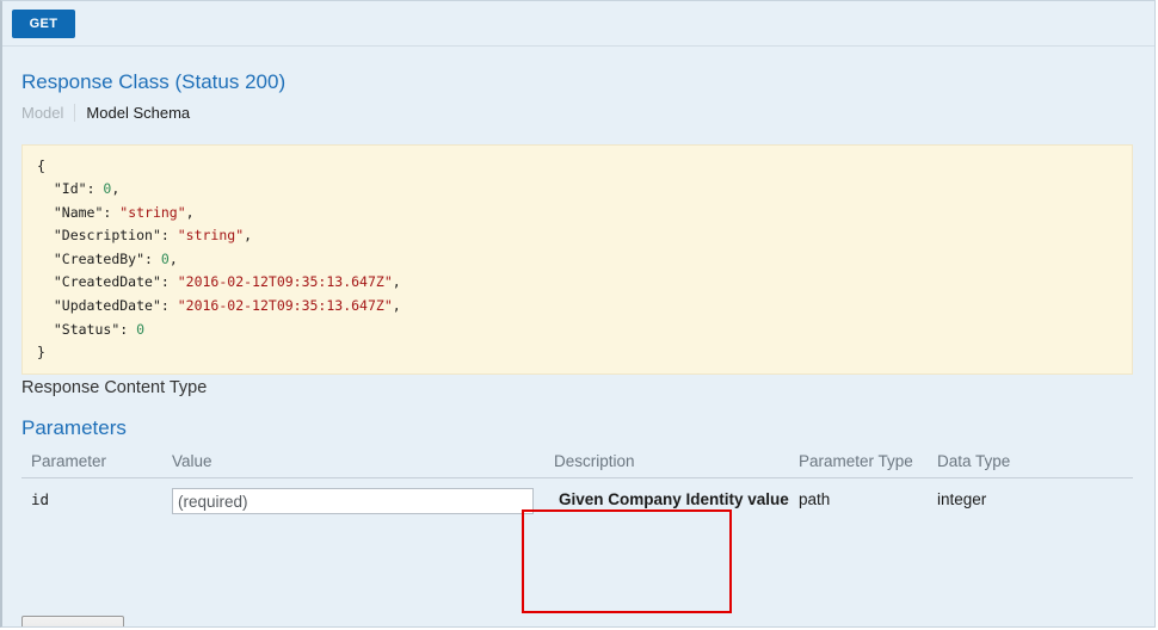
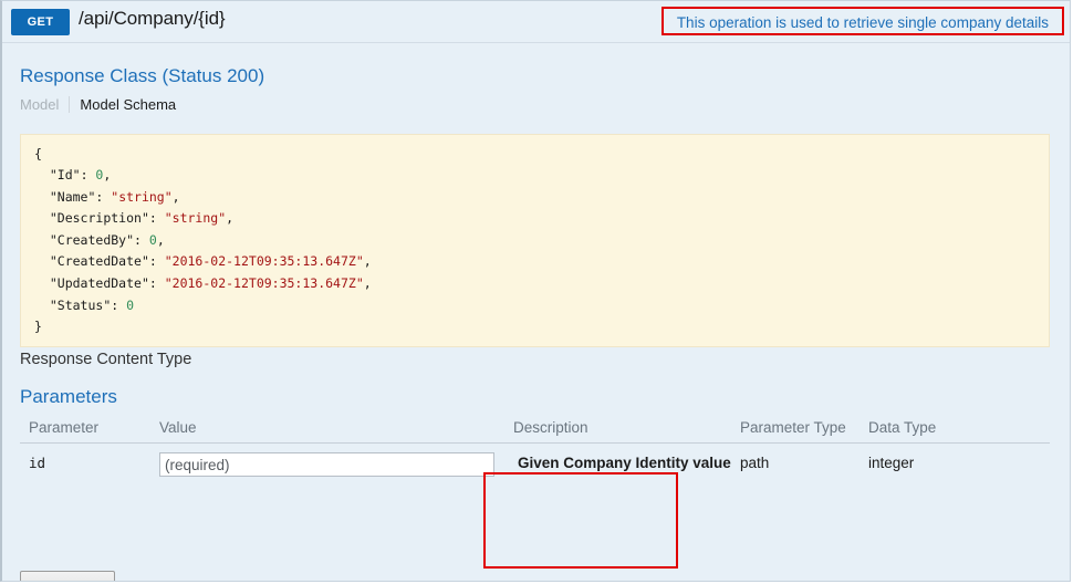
  GET
+ /api/Company/{id}
+ This operation is used to retrieve single company details
  Response Class (Status 200)
  Model
  Model Schema
  { "Id": 0, "Name": "string", "Description": "string", "CreatedBy": 0, "CreatedDate": "2016-02-12T09:35:13.647Z", "UpdatedDate": "2016-02-12T09:35:13.647Z", "Status": 0 }
  Response Content Type
  Parameters
  Parameter	Value	Description	Parameter Type	Data Type
  id	(required)	Given Company Identity value	path	integer
